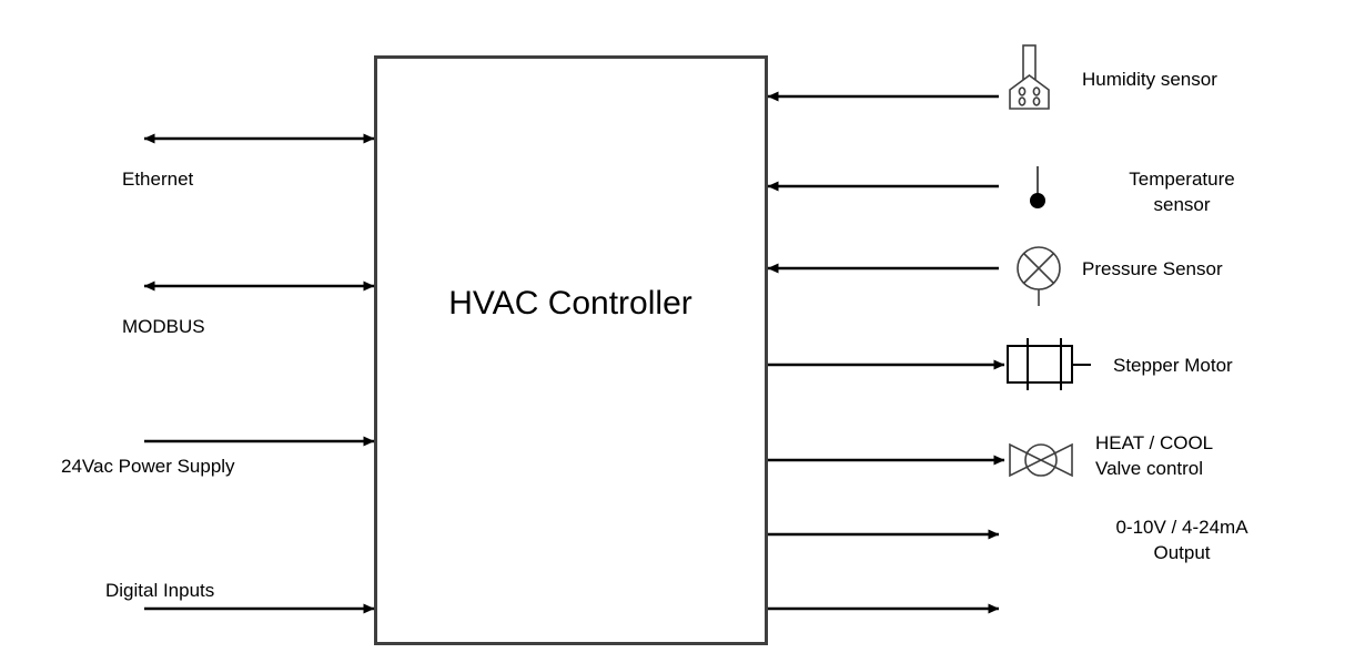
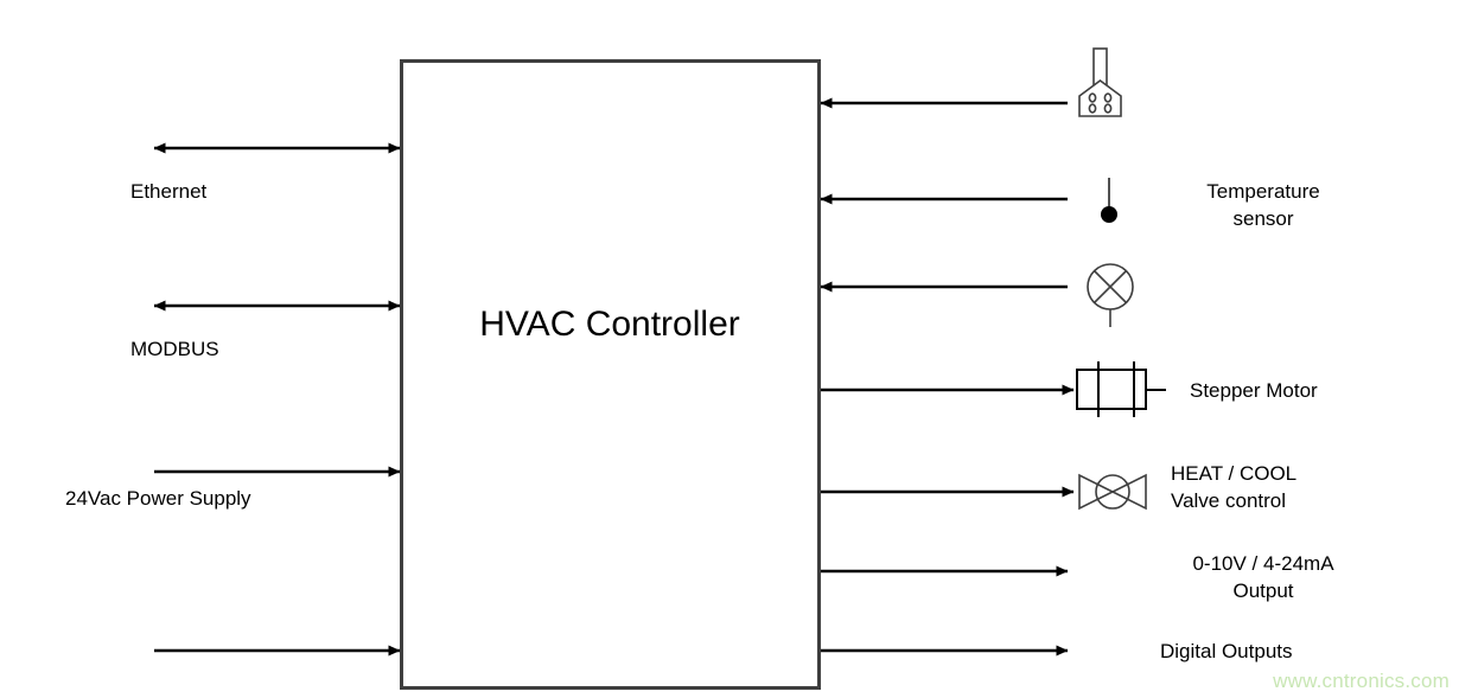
  Ethernet
  MODBUS
  24Vac Power Supply
- Digital Inputs
  HVAC Controller
- Humidity sensor
  Temperature
  sensor
- Pressure Sensor
  Stepper Motor
  HEAT / COOL
  Valve control
  0-10V / 4-24mA
  Output
+ Digital Outputs
+ www.cntronics.com
